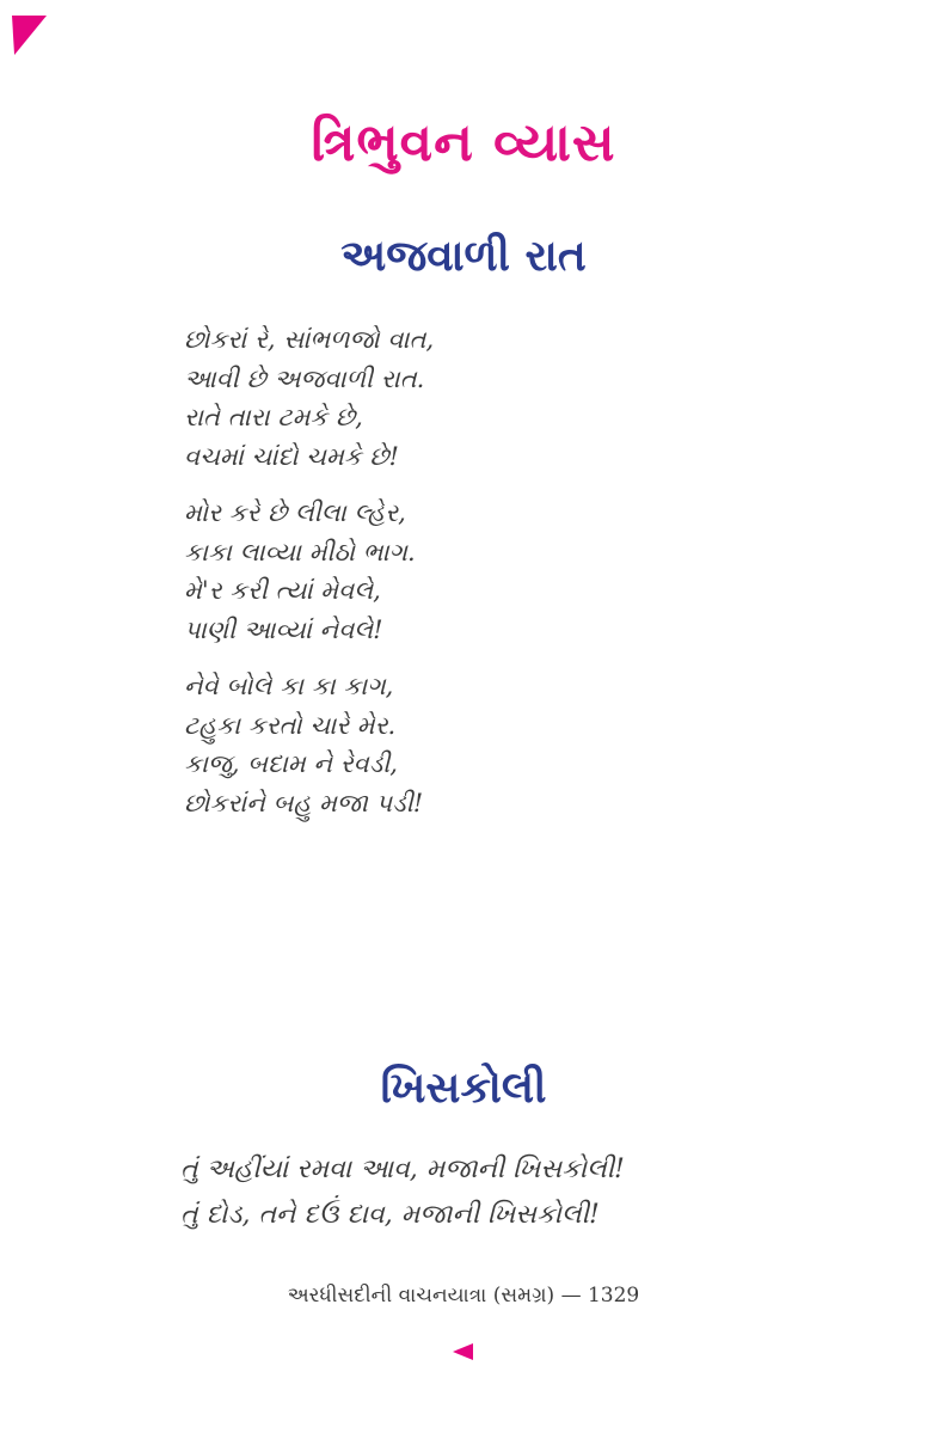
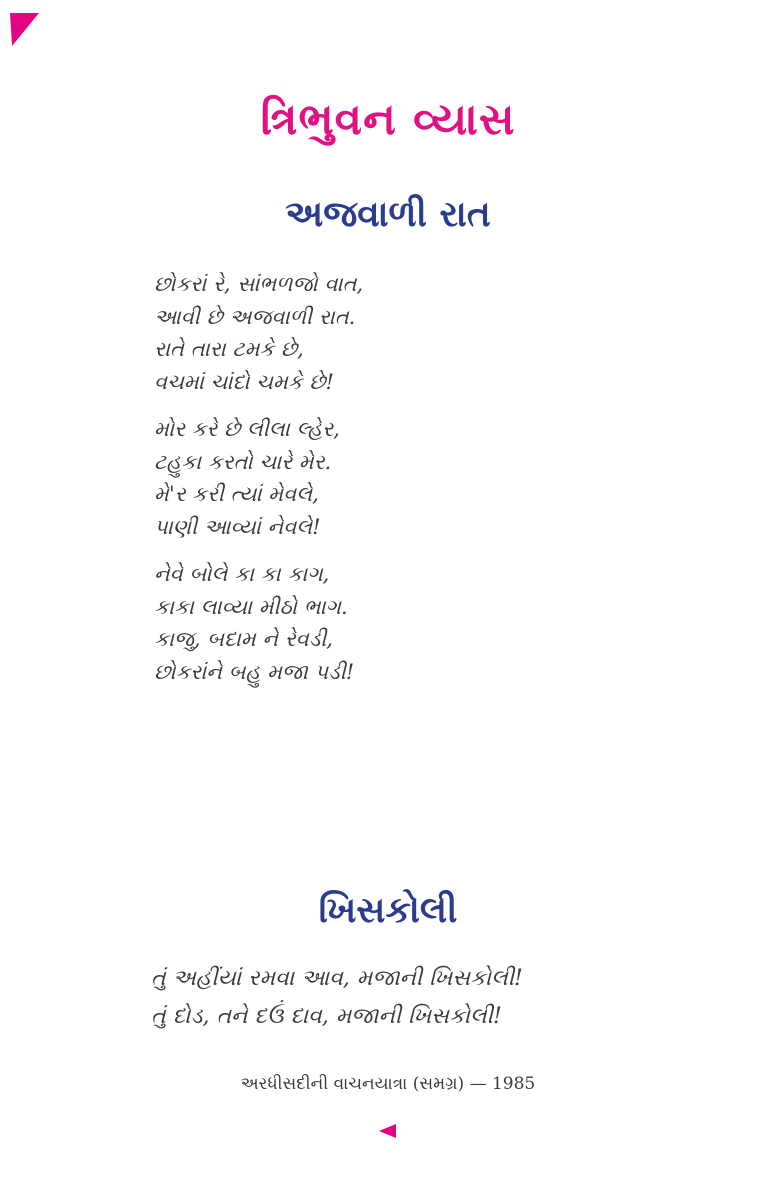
  ત્રિભુવન વ્યાસ
  અજવાળી રાત
  છોકરાં રે, સાંભળજો વાત,
  આવી છે અજવાળી રાત.
  રાતે તારા ટમકે છે,
  વચમાં ચાંદો ચમકે છે!
  મોર કરે છે લીલા લ્હેર,
- કાકા લાવ્યા મીઠો ભાગ.
+ ટહુકા કરતો ચારે મેર.
  મે'ર કરી ત્યાં મેવલે,
  પાણી આવ્યાં નેવલે!
  નેવે બોલે કા કા કાગ,
- ટહુકા કરતો ચારે મેર.
+ કાકા લાવ્યા મીઠો ભાગ.
  કાજુ, બદામ ને રેવડી,
  છોકરાંને બહુ મજા પડી!
  ખિસકોલી
  તું અહીંયાં રમવા આવ, મજાની ખિસકોલી!
  તું દોડ, તને દઉં દાવ, મજાની ખિસકોલી!
- અરધીસદીની વાચનયાત્રા (સમગ્ર) — 1329
+ અરધીસદીની વાચનયાત્રા (સમગ્ર) — 1985
